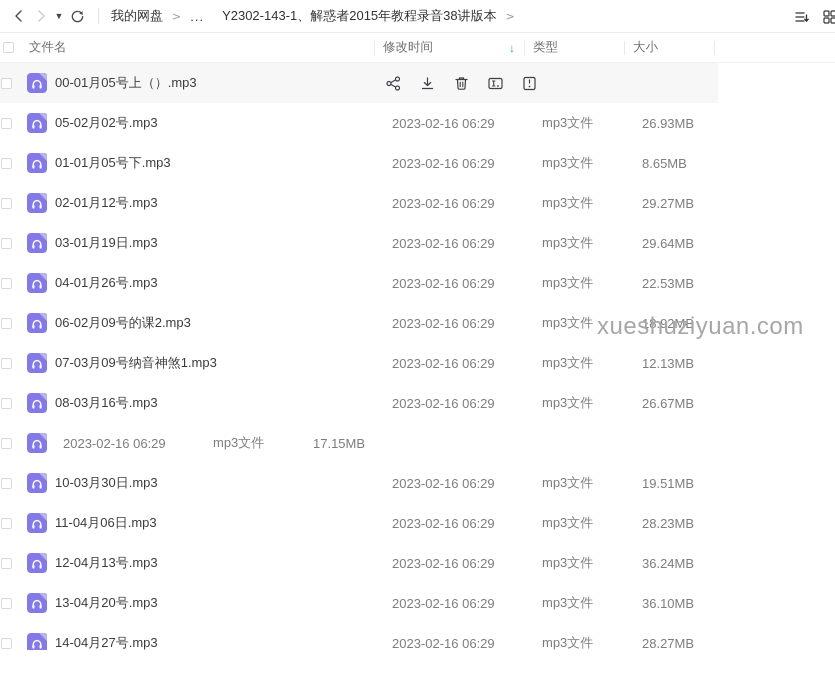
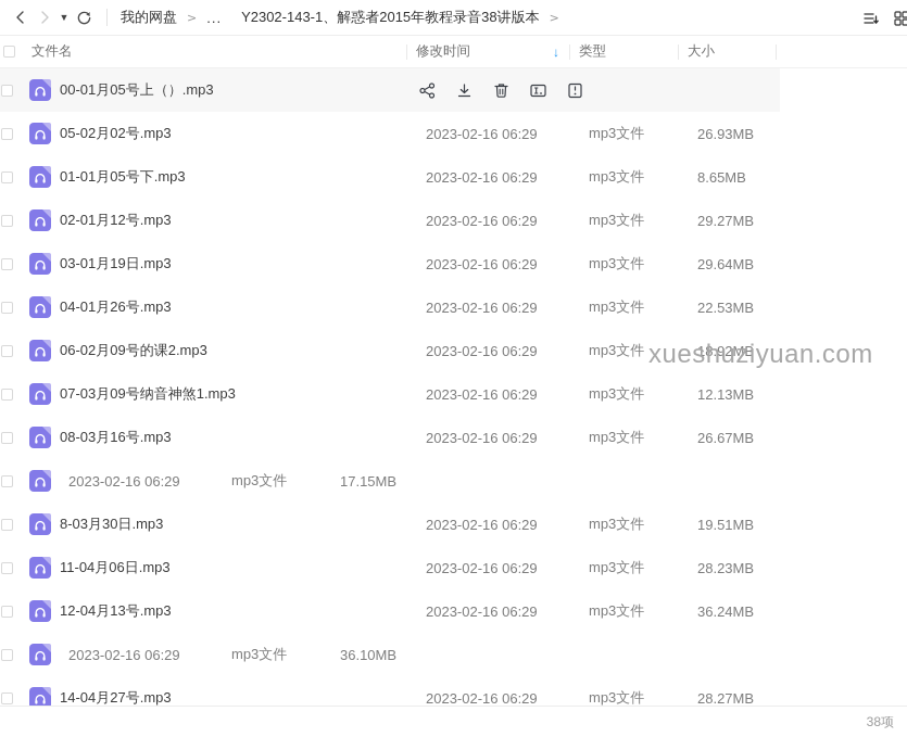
  ▼
  我的网盘
  >
  ...
  Y2302-143-1、解惑者2015年教程录音38讲版本
  >
  文件名
  修改时间
  ↓
  类型
  大小
  00-01月05号上（）.mp3
  05-02月02号.mp3
  2023-02-16 06:29
  mp3文件
  26.93MB
  01-01月05号下.mp3
  2023-02-16 06:29
  mp3文件
  8.65MB
  02-01月12号.mp3
  2023-02-16 06:29
  mp3文件
  29.27MB
  03-01月19日.mp3
  2023-02-16 06:29
  mp3文件
  29.64MB
  04-01月26号.mp3
  2023-02-16 06:29
  mp3文件
  22.53MB
  06-02月09号的课2.mp3
  2023-02-16 06:29
  mp3文件
  18.92MB
  07-03月09号纳音神煞1.mp3
  2023-02-16 06:29
  mp3文件
  12.13MB
  08-03月16号.mp3
  2023-02-16 06:29
  mp3文件
  26.67MB
  2023-02-16 06:29
  mp3文件
  17.15MB
- 10-03月30日.mp3
+ 8-03月30日.mp3
  2023-02-16 06:29
  mp3文件
  19.51MB
  11-04月06日.mp3
  2023-02-16 06:29
  mp3文件
  28.23MB
  12-04月13号.mp3
  2023-02-16 06:29
  mp3文件
  36.24MB
- 13-04月20号.mp3
  2023-02-16 06:29
  mp3文件
  36.10MB
  14-04月27号.mp3
  2023-02-16 06:29
  mp3文件
  28.27MB
  xueshuziyuan.com
+ 38项
